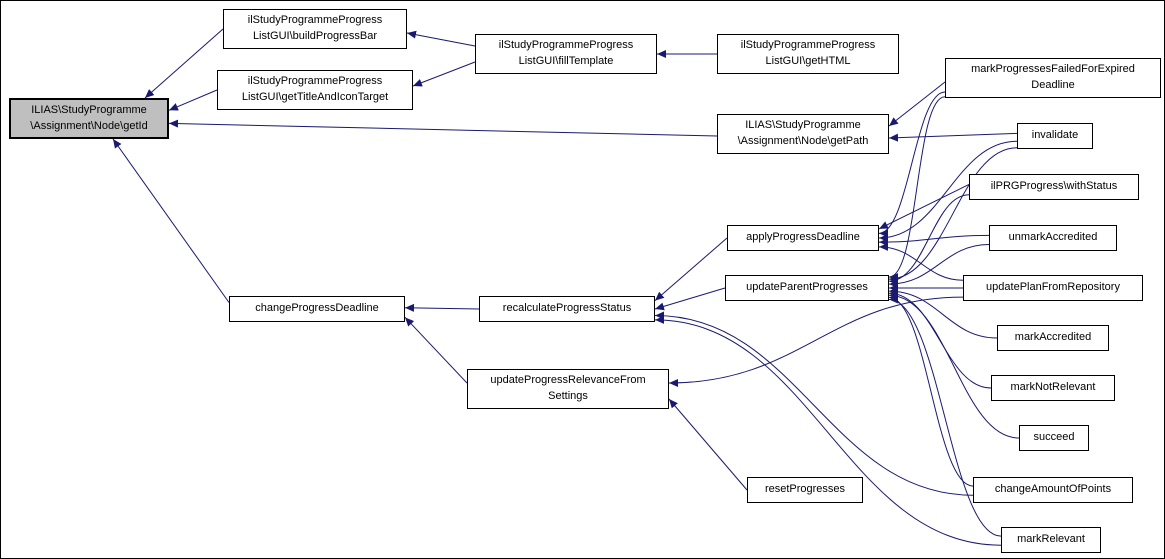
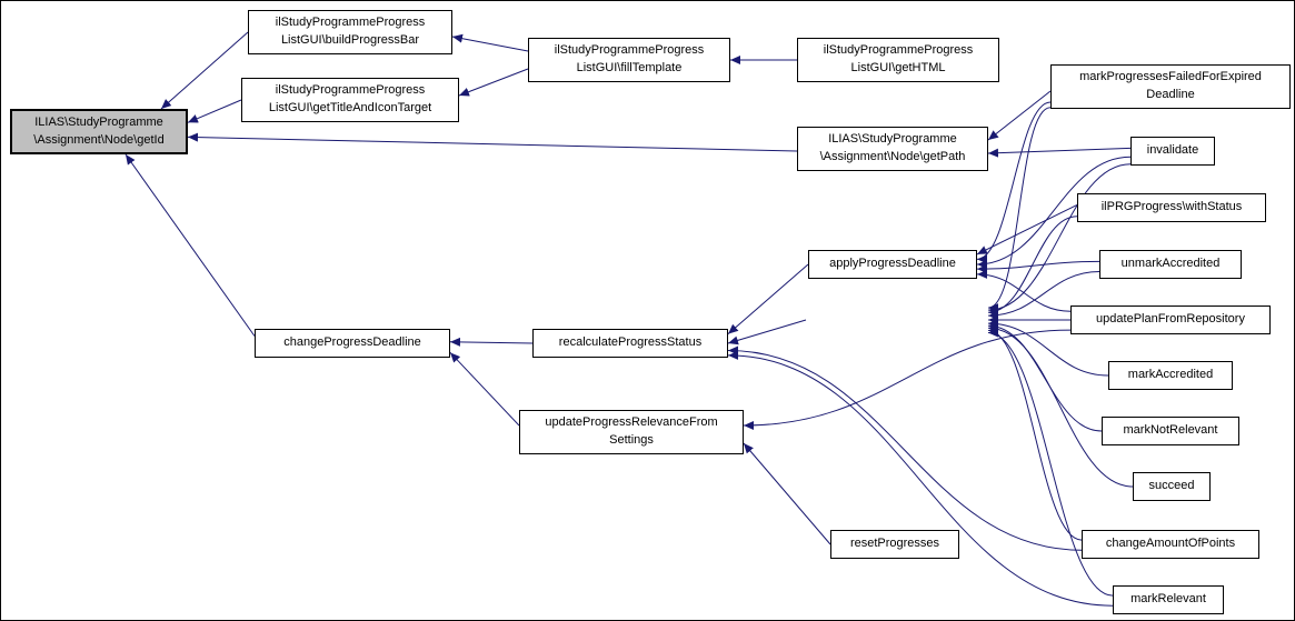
  ILIAS\StudyProgramme
  \Assignment\Node\getId
  ilStudyProgrammeProgress
  ListGUI\buildProgressBar
  ilStudyProgrammeProgress
  ListGUI\getTitleAndIconTarget
  ilStudyProgrammeProgress
  ListGUI\fillTemplate
  ilStudyProgrammeProgress
  ListGUI\getHTML
  ILIAS\StudyProgramme
  \Assignment\Node\getPath
  markProgressesFailedForExpired
  Deadline
  invalidate
  ilPRGProgress\withStatus
  applyProgressDeadline
  unmarkAccredited
- updateParentProgresses
  updatePlanFromRepository
  changeProgressDeadline
  recalculateProgressStatus
  markAccredited
  markNotRelevant
  updateProgressRelevanceFrom
  Settings
  succeed
  changeAmountOfPoints
  resetProgresses
  markRelevant
